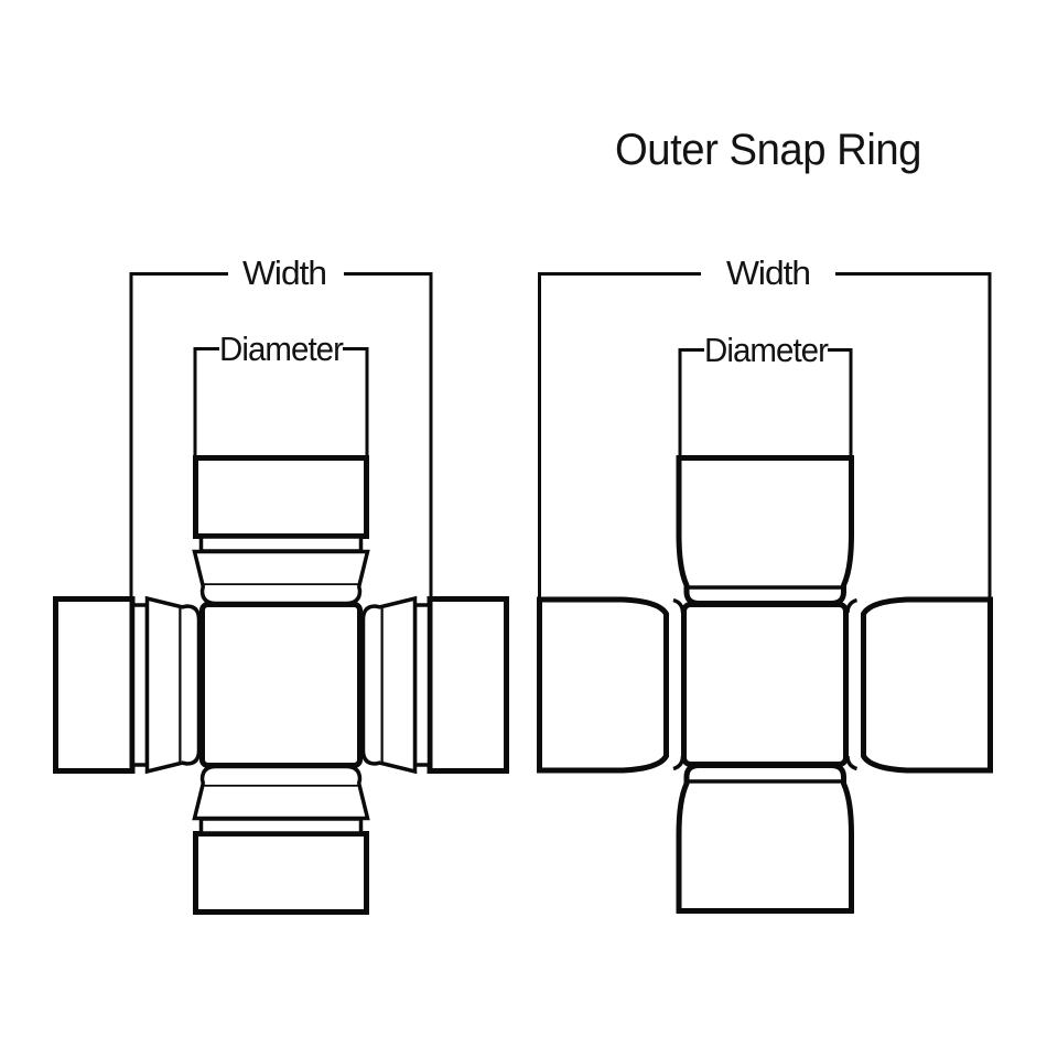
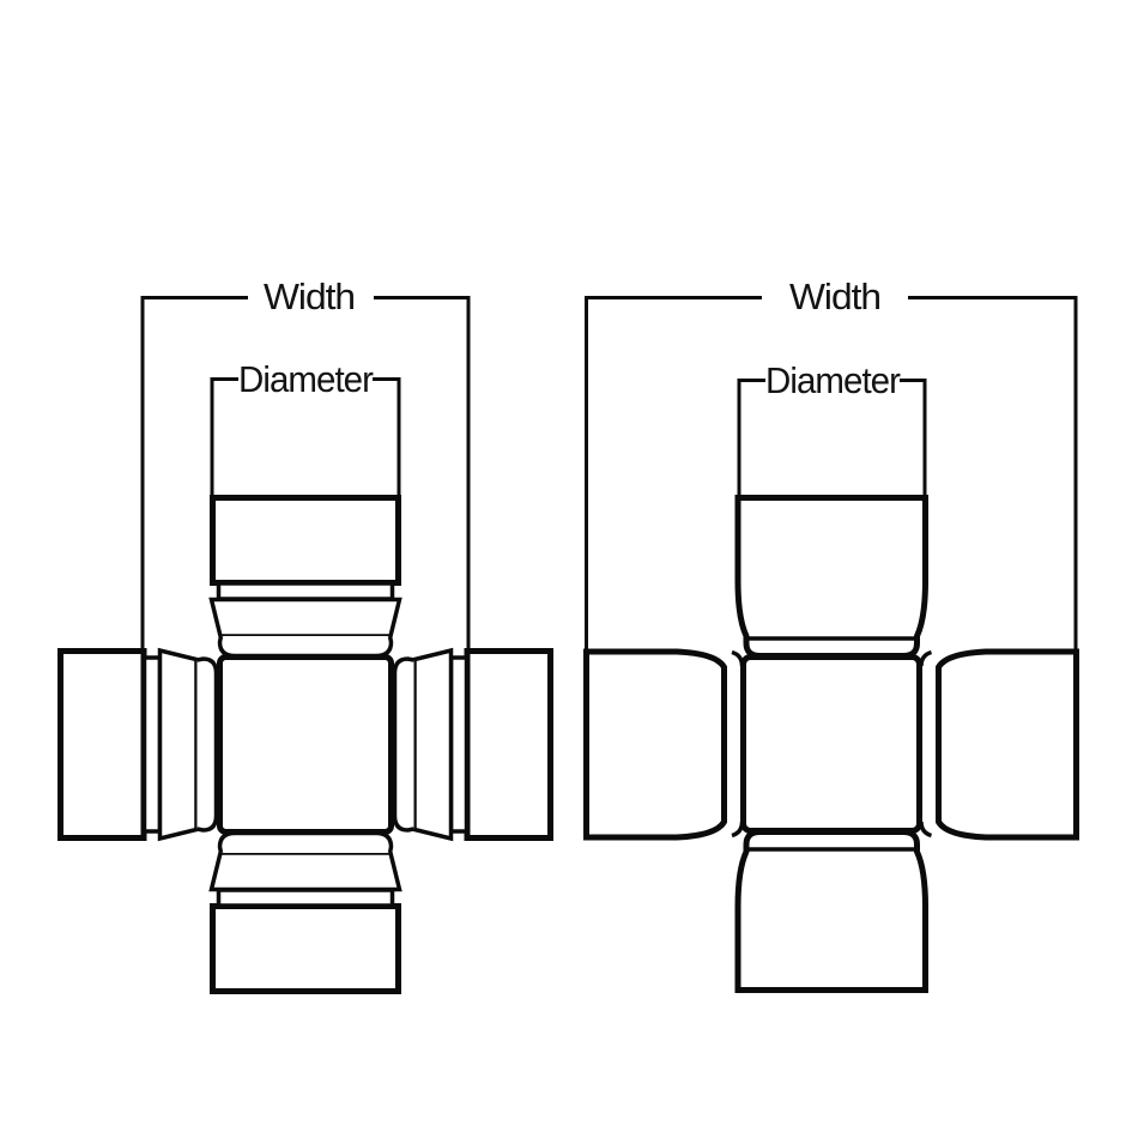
  Width
  Diameter
- Outer Snap Ring
  Width
  Diameter
